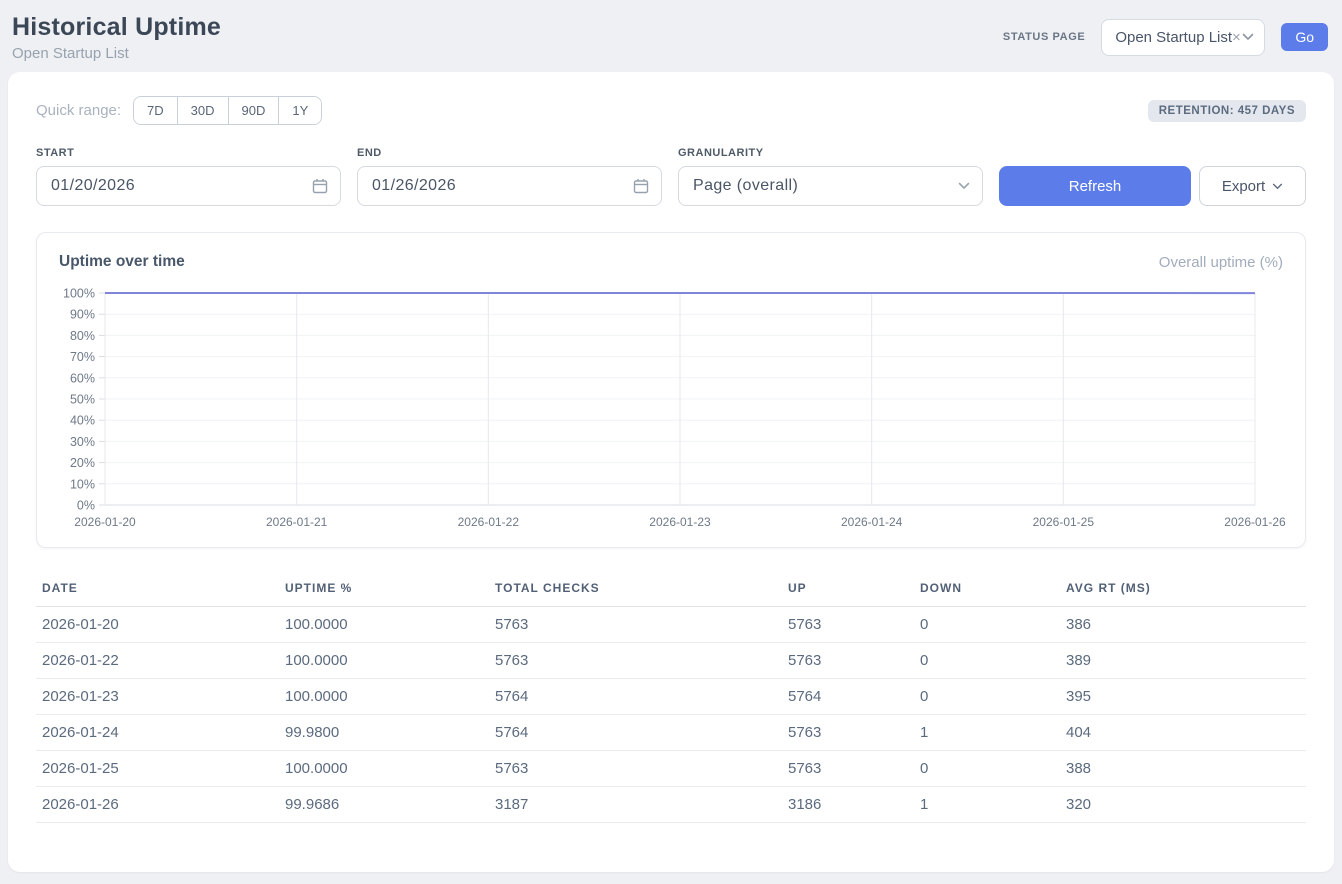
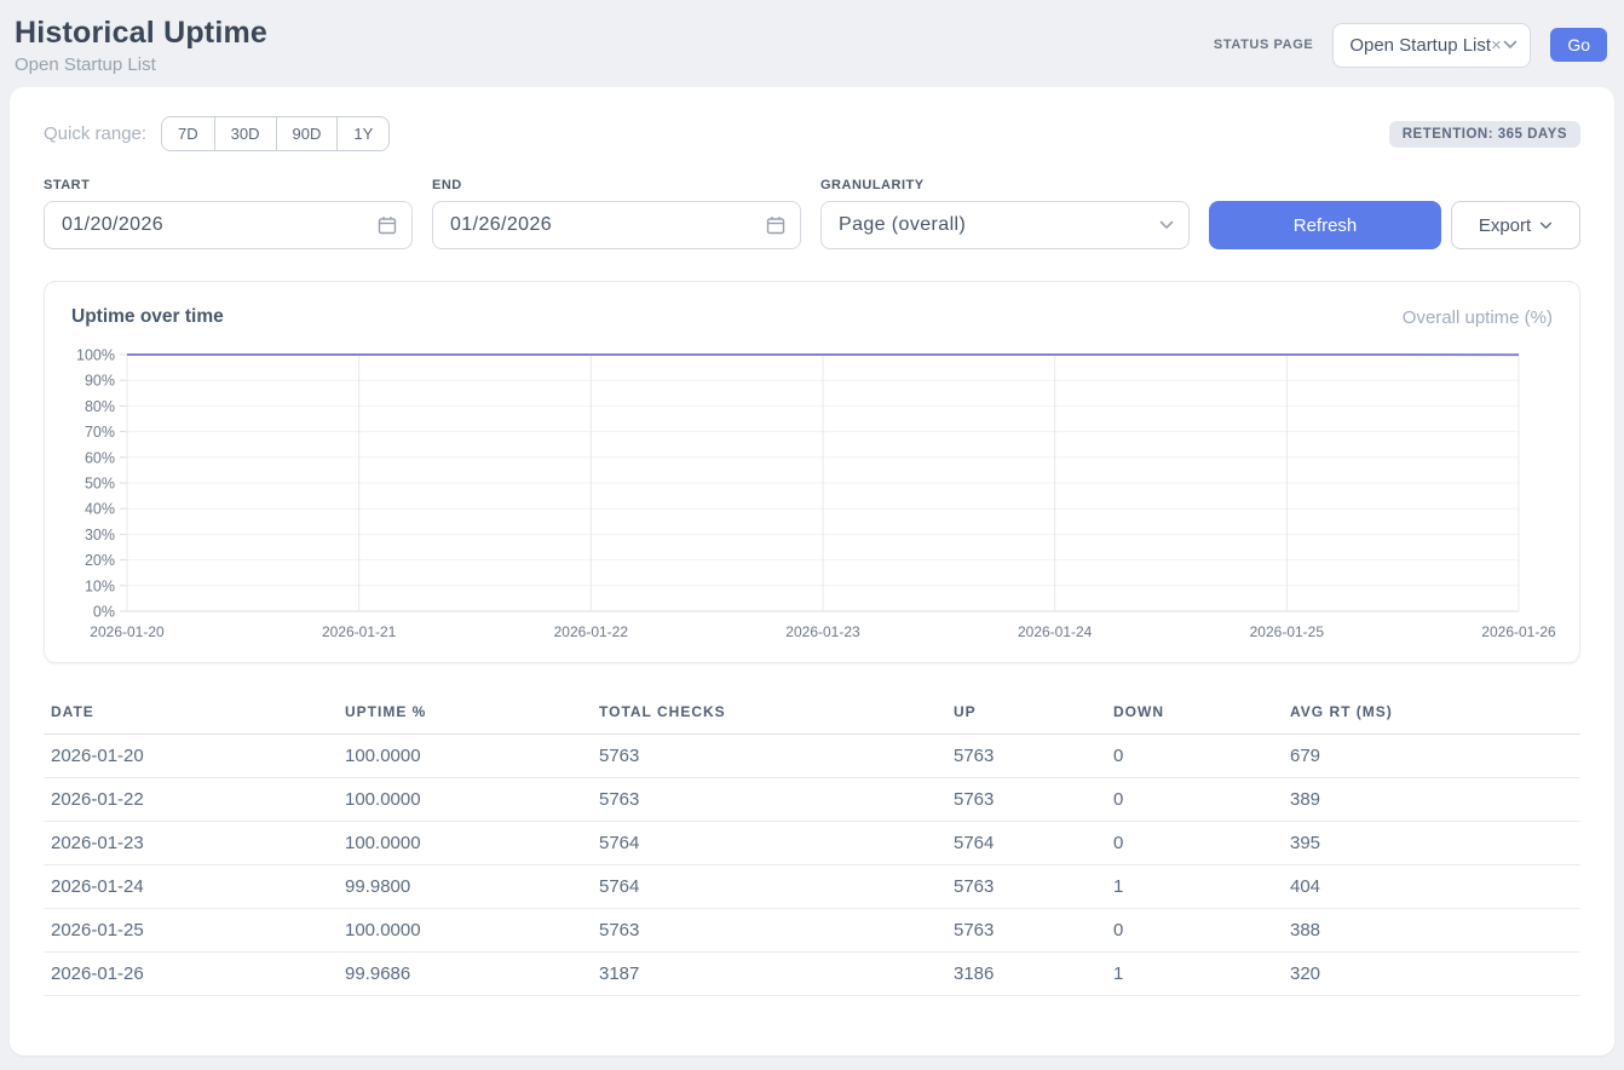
  Historical Uptime
  Open Startup List
  STATUS PAGE
  Open Startup List
  ×
  Go
  Quick range:
  7D
  30D
  90D
  1Y
- RETENTION: 457 DAYS
+ RETENTION: 365 DAYS
  START
  01/20/2026
  END
  01/26/2026
  GRANULARITY
  Page (overall)
  Refresh
  Export
  Uptime over time
  Overall uptime (%)
  0%
  10%
  20%
  30%
  40%
  50%
  60%
  70%
  80%
  90%
  100%
  2026-01-20
  2026-01-21
  2026-01-22
  2026-01-23
  2026-01-24
  2026-01-25
  2026-01-26
  DATE	UPTIME %	TOTAL CHECKS	UP	DOWN	AVG RT (MS)
- 2026-01-20	100.0000	5763	5763	0	386
+ 2026-01-20	100.0000	5763	5763	0	679
  2026-01-22	100.0000	5763	5763	0	389
  2026-01-23	100.0000	5764	5764	0	395
  2026-01-24	99.9800	5764	5763	1	404
  2026-01-25	100.0000	5763	5763	0	388
  2026-01-26	99.9686	3187	3186	1	320
